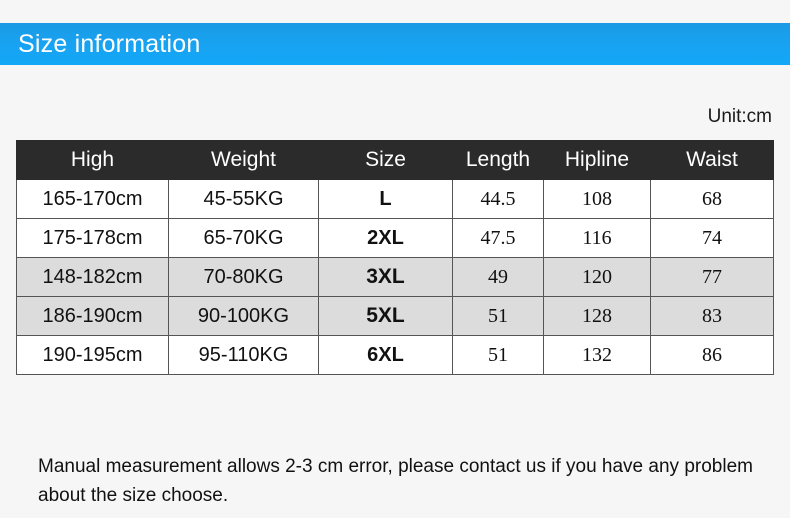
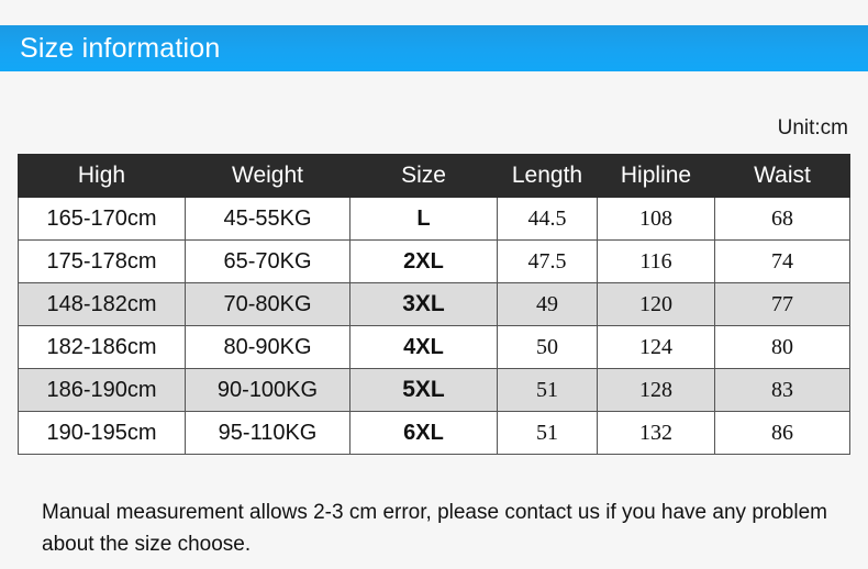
  Size information
  Unit:cm
  High	Weight	Size	Length	Hipline	Waist
  165-170cm	45-55KG	L	44.5	108	68
  175-178cm	65-70KG	2XL	47.5	116	74
  148-182cm	70-80KG	3XL	49	120	77
+ 182-186cm	80-90KG	4XL	50	124	80
  186-190cm	90-100KG	5XL	51	128	83
  190-195cm	95-110KG	6XL	51	132	86
  Manual measurement allows 2-3 cm error, please contact us if you have any problem about the size choose.
